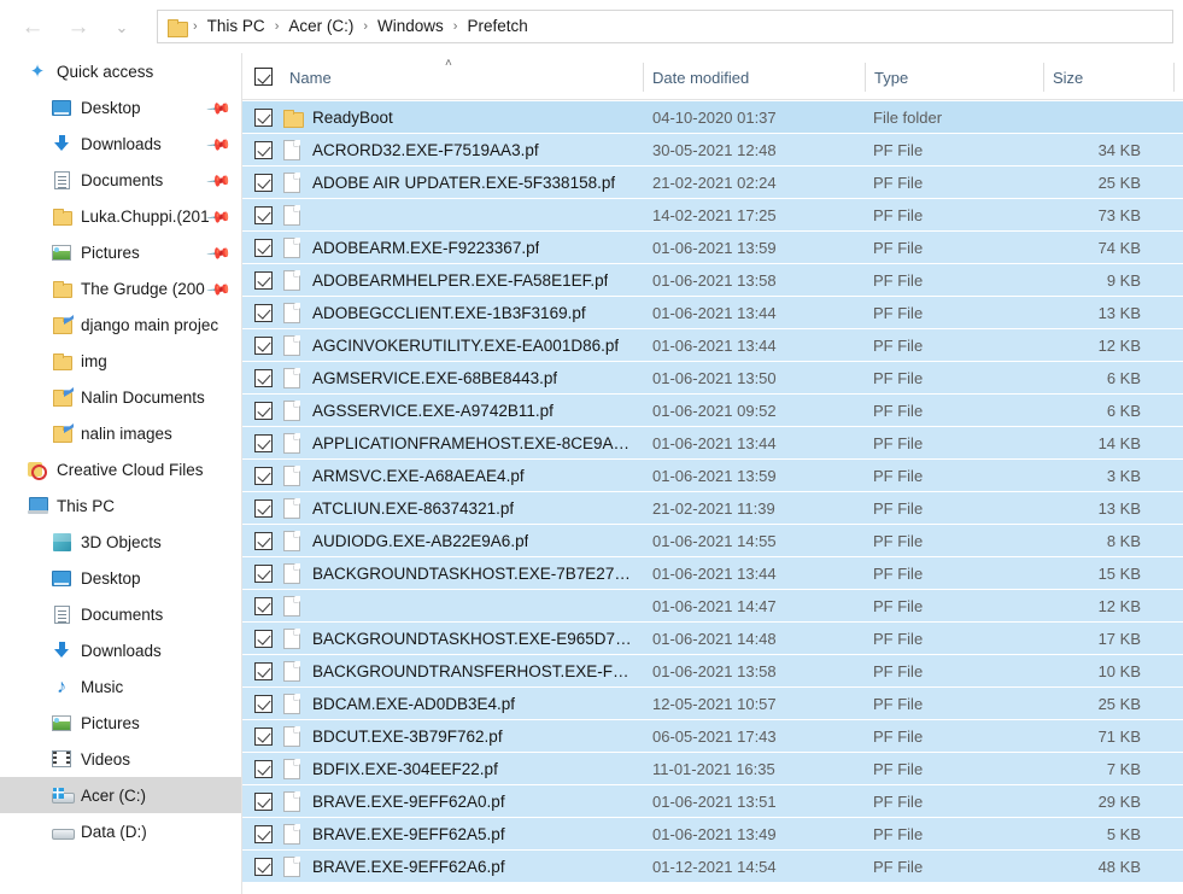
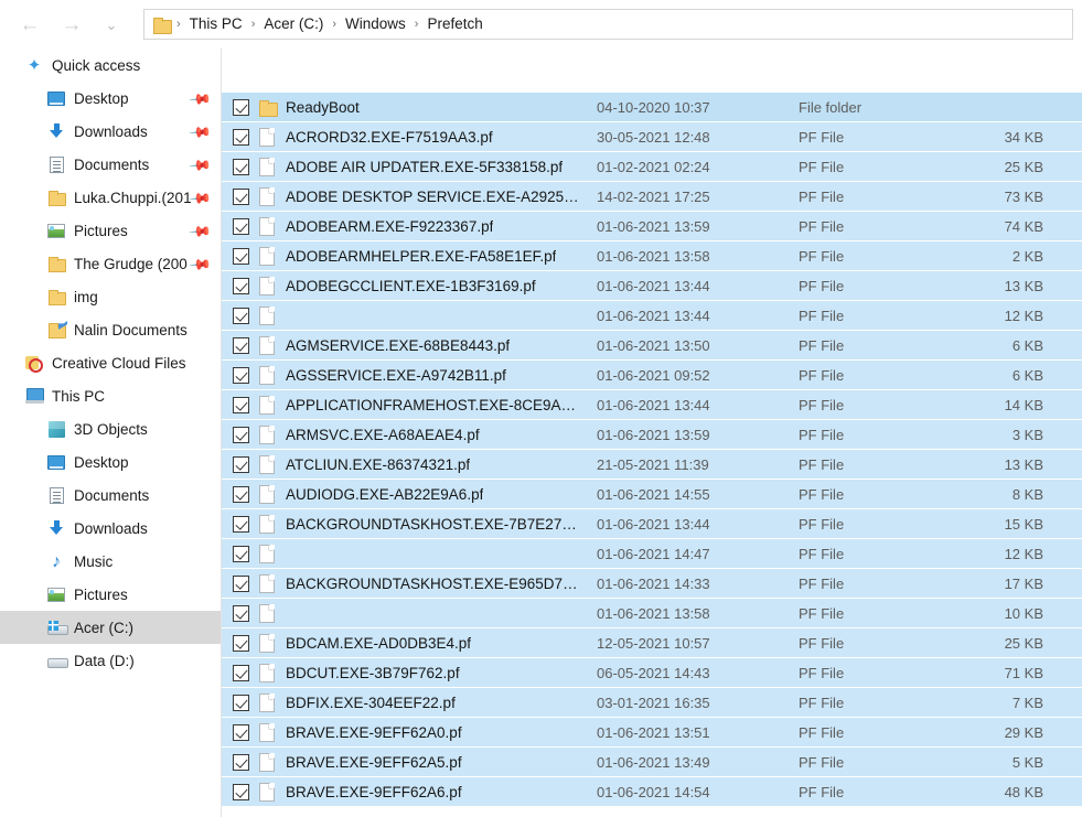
  ←
  →
  ⌄
  ›
  This PC
  ›
  Acer (C:)
  ›
  Windows
  ›
  Prefetch
  ✦
  Quick access
  Desktop
  Downloads
  Documents
  Luka.Chuppi.(201
  Pictures
  The Grudge (200
- django main projec
  img
  Nalin Documents
- nalin images
  Creative Cloud Files
  This PC
  3D Objects
  Desktop
  Documents
  Downloads
  ♪
  Music
  Pictures
- Videos
  Acer (C:)
  Data (D:)
- ˄
- Name
- Date modified
- Type
- Size
  ReadyBoot
- 04-10-2020 01:37
+ 04-10-2020 10:37
  File folder
  ACRORD32.EXE-F7519AA3.pf
  30-05-2021 12:48
  PF File
  34 KB
  ADOBE AIR UPDATER.EXE-5F338158.pf
- 21-02-2021 02:24
+ 01-02-2021 02:24
  PF File
  25 KB
+ ADOBE DESKTOP SERVICE.EXE-A2925…
  14-02-2021 17:25
  PF File
  73 KB
  ADOBEARM.EXE-F9223367.pf
  01-06-2021 13:59
  PF File
  74 KB
  ADOBEARMHELPER.EXE-FA58E1EF.pf
  01-06-2021 13:58
  PF File
- 9 KB
+ 2 KB
  ADOBEGCCLIENT.EXE-1B3F3169.pf
  01-06-2021 13:44
  PF File
  13 KB
- AGCINVOKERUTILITY.EXE-EA001D86.pf
  01-06-2021 13:44
  PF File
  12 KB
  AGMSERVICE.EXE-68BE8443.pf
  01-06-2021 13:50
  PF File
  6 KB
  AGSSERVICE.EXE-A9742B11.pf
  01-06-2021 09:52
  PF File
  6 KB
  APPLICATIONFRAMEHOST.EXE-8CE9A…
  01-06-2021 13:44
  PF File
  14 KB
  ARMSVC.EXE-A68AEAE4.pf
  01-06-2021 13:59
  PF File
  3 KB
  ATCLIUN.EXE-86374321.pf
- 21-02-2021 11:39
+ 21-05-2021 11:39
  PF File
  13 KB
  AUDIODG.EXE-AB22E9A6.pf
  01-06-2021 14:55
  PF File
  8 KB
  BACKGROUNDTASKHOST.EXE-7B7E27…
  01-06-2021 13:44
  PF File
  15 KB
  01-06-2021 14:47
  PF File
  12 KB
  BACKGROUNDTASKHOST.EXE-E965D7…
- 01-06-2021 14:48
+ 01-06-2021 14:33
  PF File
  17 KB
- BACKGROUNDTRANSFERHOST.EXE-F…
  01-06-2021 13:58
  PF File
  10 KB
  BDCAM.EXE-AD0DB3E4.pf
  12-05-2021 10:57
  PF File
  25 KB
  BDCUT.EXE-3B79F762.pf
- 06-05-2021 17:43
+ 06-05-2021 14:43
  PF File
  71 KB
  BDFIX.EXE-304EEF22.pf
- 11-01-2021 16:35
+ 03-01-2021 16:35
  PF File
  7 KB
  BRAVE.EXE-9EFF62A0.pf
  01-06-2021 13:51
  PF File
  29 KB
  BRAVE.EXE-9EFF62A5.pf
  01-06-2021 13:49
  PF File
  5 KB
  BRAVE.EXE-9EFF62A6.pf
- 01-12-2021 14:54
+ 01-06-2021 14:54
  PF File
  48 KB
